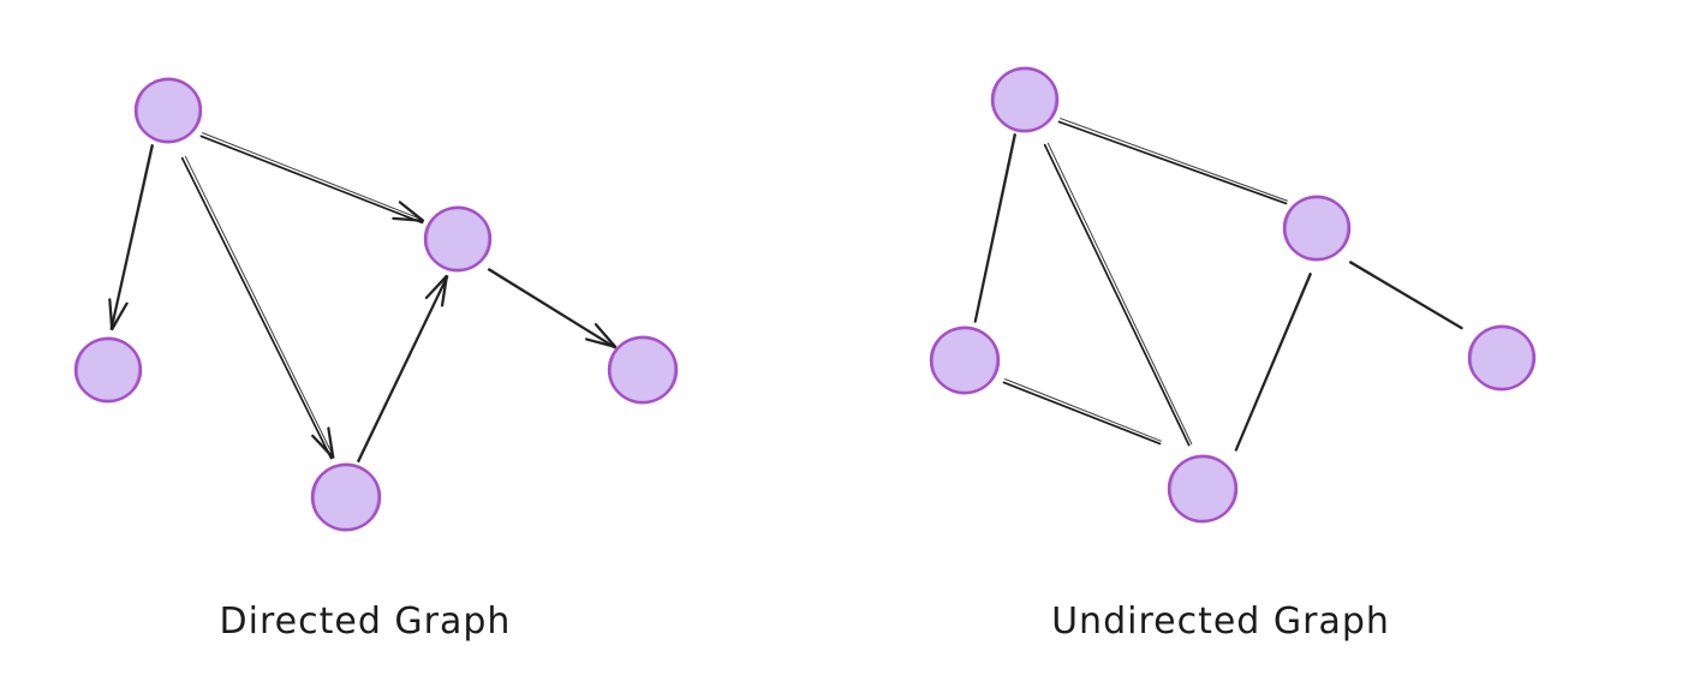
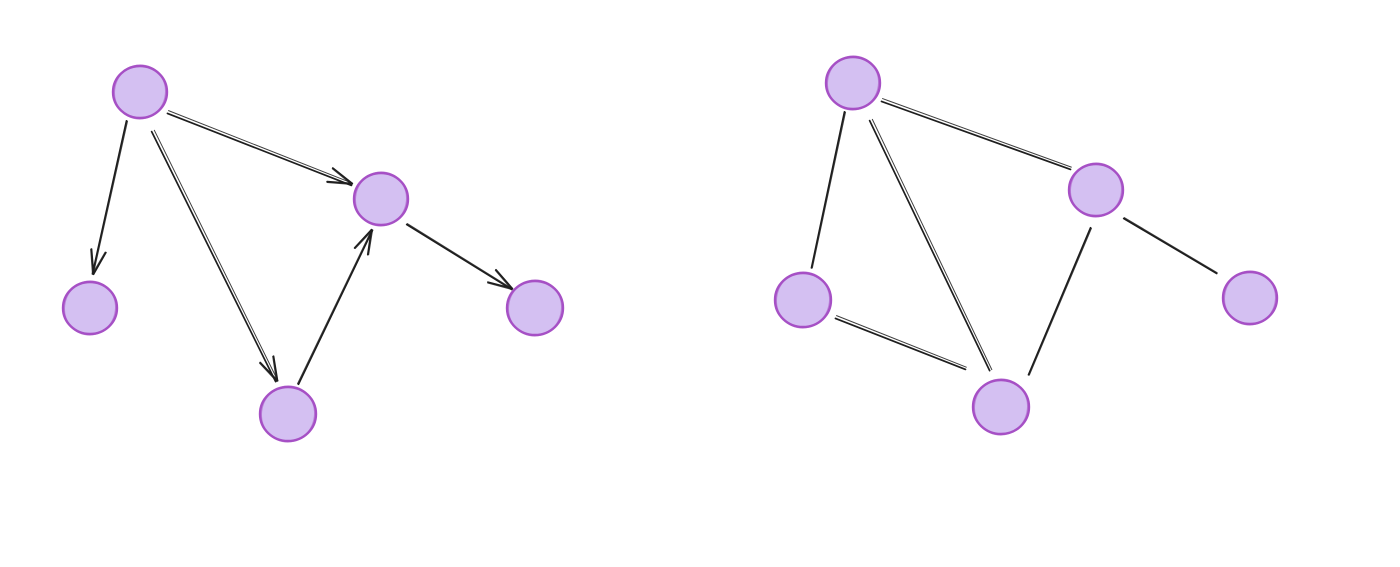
- Directed Graph
- Undirected Graph
